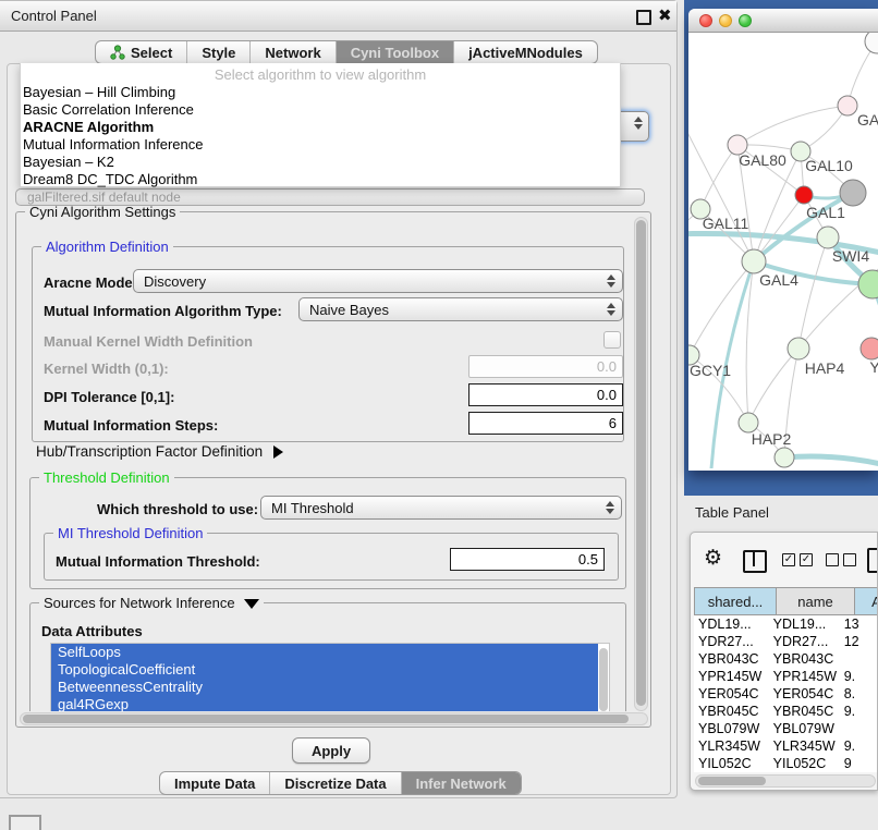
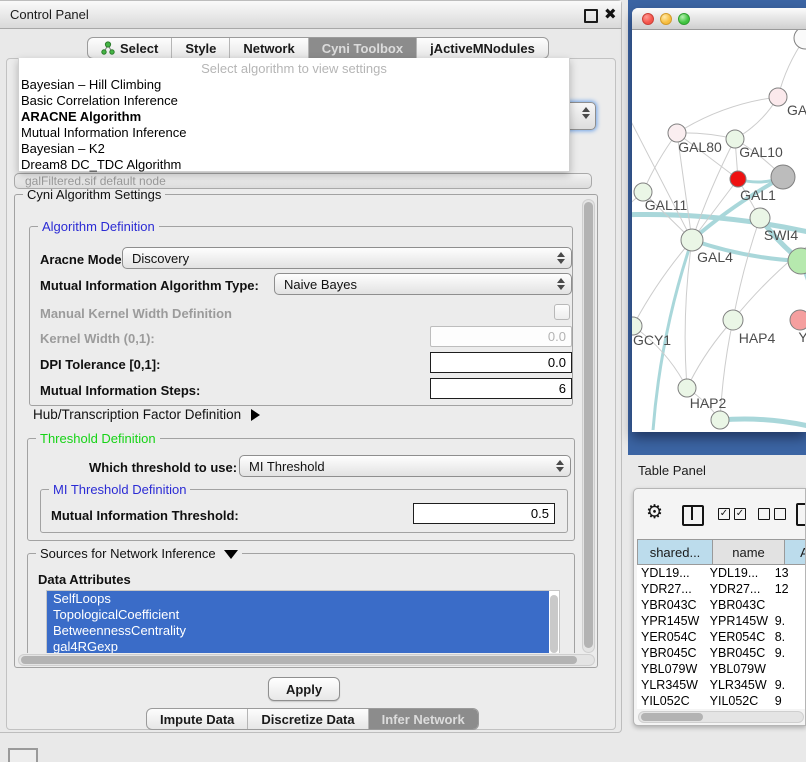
  Control Panel
  ✖
  Select
  Style
  Network
  Cyni Toolbox
  jActiveMNodules
  galFiltered.sif default node
- Select algorithm to view algorithm
+ Select algorithm to view settings
  Bayesian – Hill Climbing
  Basic Correlation Inference
  ARACNE Algorithm
  Mutual Information Inference
  Bayesian – K2
  Dream8 DC_TDC Algorithm
  Cyni Algorithm Settings
  Algorithm Definition
  Aracne Mode
  Discovery
  Mutual Information Algorithm Type:
  Naive Bayes
  Manual Kernel Width Definition
  Kernel Width (0,1):
  0.0
  DPI Tolerance [0,1]:
  0.0
  Mutual Information Steps:
  6
  Hub/Transcription Factor Definition
  Threshold Definition
  Which threshold to use:
  MI Threshold
  MI Threshold Definition
  Mutual Information Threshold:
  0.5
  Sources for Network Inference
  Data Attributes
  SelfLoops
  TopologicalCoefficient
  BetweennessCentrality
  gal4RGexp
  Apply
  Impute Data
  Discretize Data
  Infer Network
  GAL80
  GAL10
  GAL1
  GAL11
  SWI4
  GAL4
  GCY1
  HAP4
  Y
  HAP2
  Table Panel
  ⚙
  ✓
  ✓
  shared...
  name
  A
  YDL19...
  YDL19...
  13
  YDR27...
  YDR27...
  12
  YBR043C
  YBR043C
  YPR145W
  YPR145W
  9.
  YER054C
  YER054C
  8.
  YBR045C
  YBR045C
  9.
  YBL079W
  YBL079W
  YLR345W
  YLR345W
  9.
  YIL052C
  YIL052C
  9
